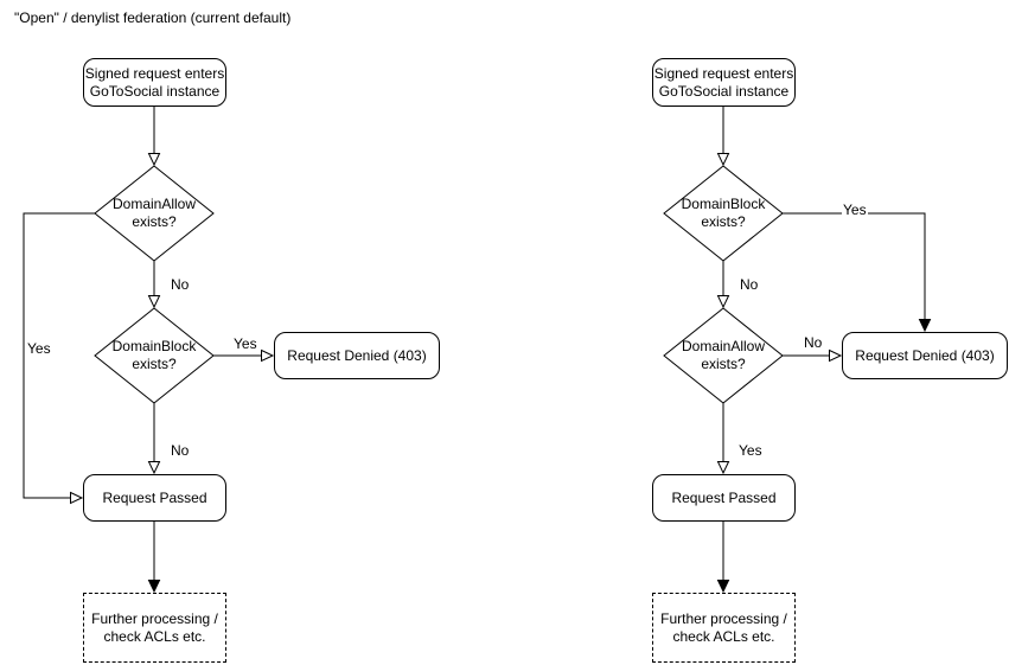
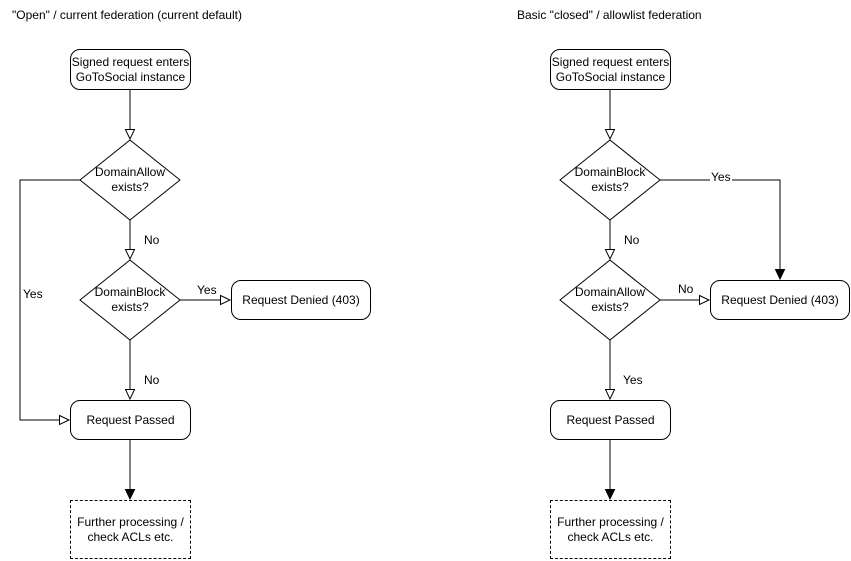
- "Open" / denylist federation (current default)
+ "Open" / current federation (current default)
  Signed request enters
  GoToSocial instance
  DomainAllow
  exists?
  No
  Yes
  DomainBlock
  exists?
  Yes
  Request Denied (403)
  No
  Request Passed
  Further processing /
  check ACLs etc.
+ Basic "closed" / allowlist federation
  Signed request enters
  GoToSocial instance
  DomainBlock
  exists?
  Yes
  No
  DomainAllow
  exists?
  No
  Request Denied (403)
  Yes
  Request Passed
  Further processing /
  check ACLs etc.
